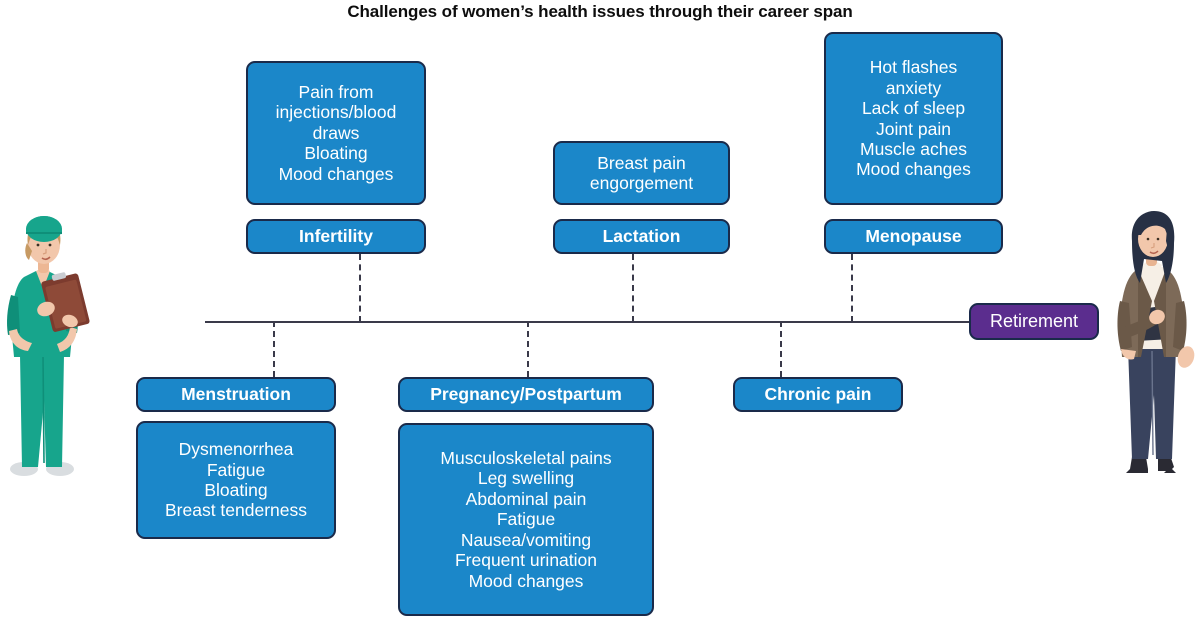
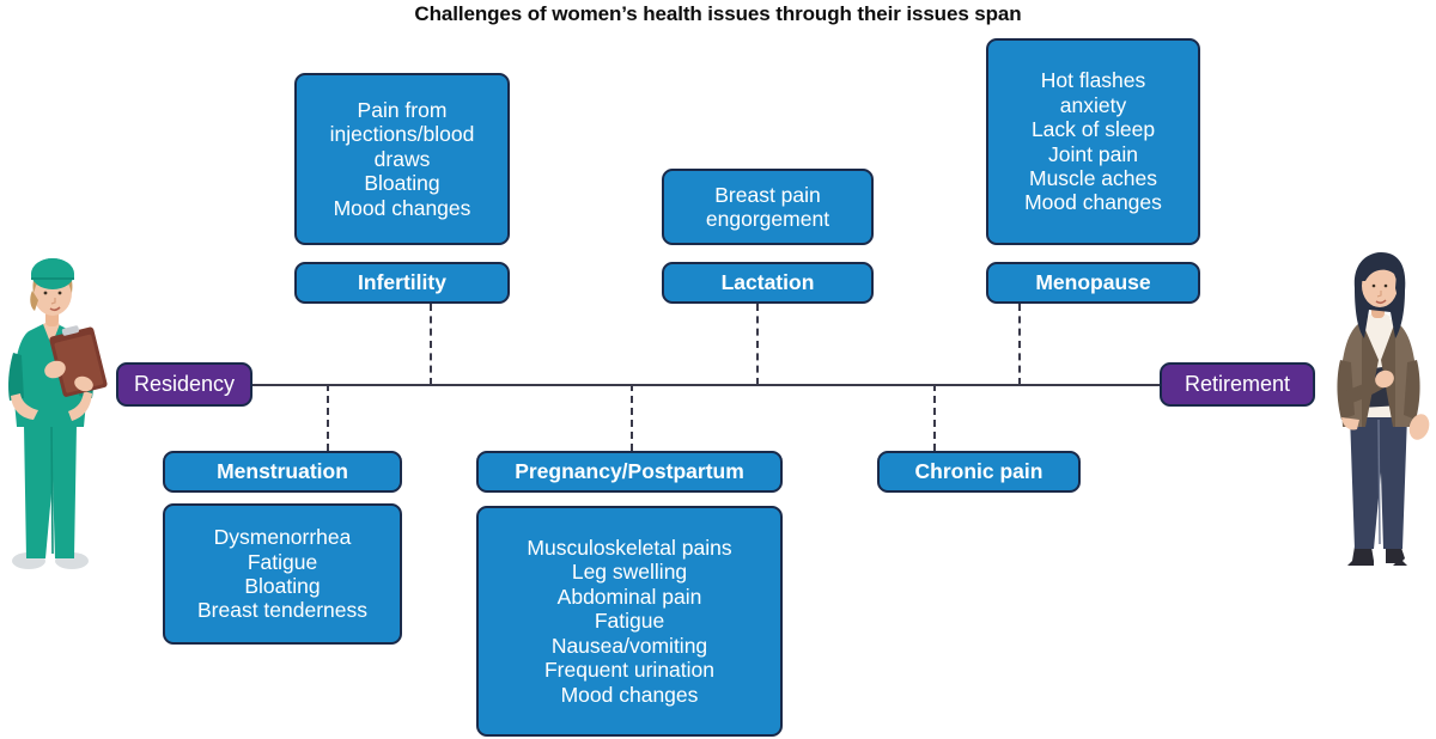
- Challenges of women’s health issues through their career span
+ Challenges of women’s health issues through their issues span
+ Residency
  Retirement
  Pain from
  injections/blood
  draws
  Bloating
  Mood changes
  Infertility
  Breast pain
  engorgement
  Lactation
  Hot flashes
  anxiety
  Lack of sleep
  Joint pain
  Muscle aches
  Mood changes
  Menopause
  Menstruation
  Dysmenorrhea
  Fatigue
  Bloating
  Breast tenderness
  Pregnancy/Postpartum
  Musculoskeletal pains
  Leg swelling
  Abdominal pain
  Fatigue
  Nausea/vomiting
  Frequent urination
  Mood changes
  Chronic pain
